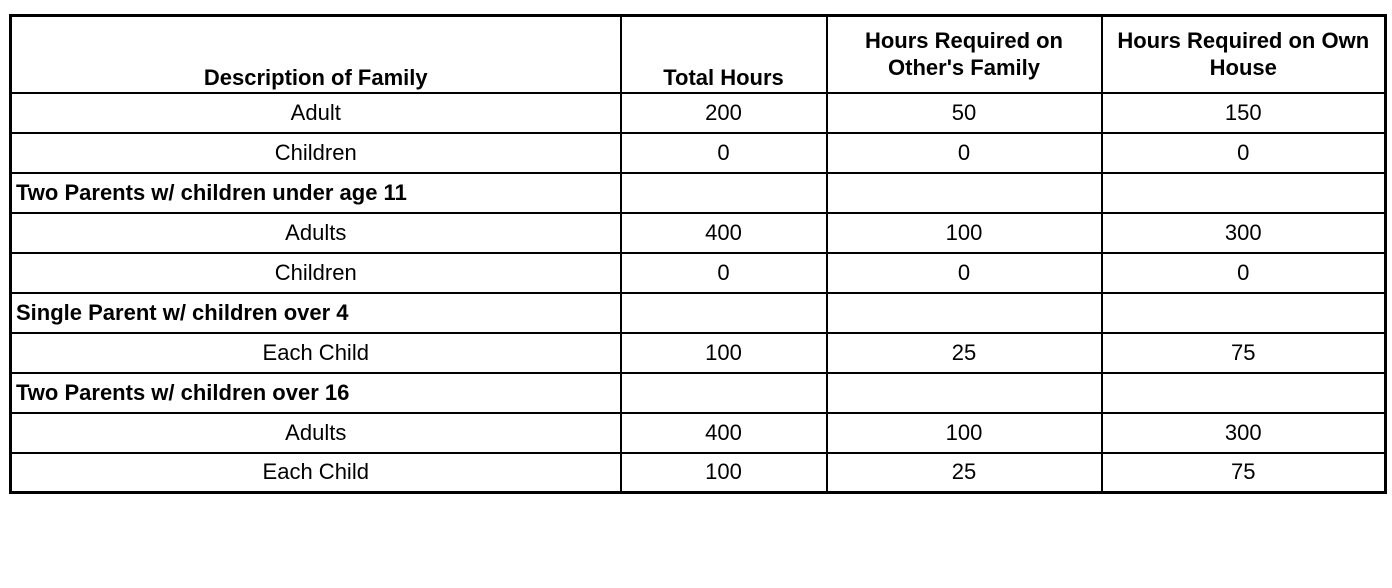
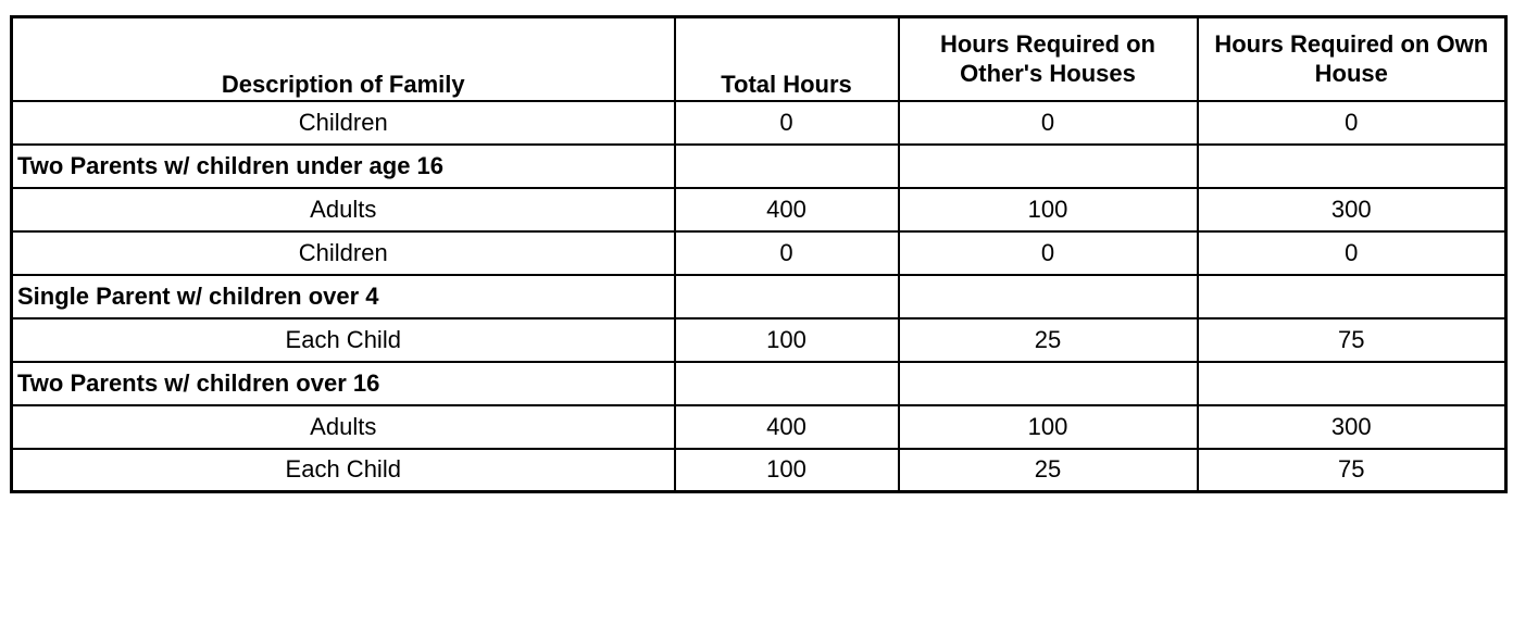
- Description of Family	Total Hours	Hours Required on Other's Family	Hours Required on Own House
+ Description of Family	Total Hours	Hours Required on Other's Houses	Hours Required on Own House
- Adult	200	50	150
  Children	0	0	0
- Two Parents w/ children under age 11
+ Two Parents w/ children under age 16
  Adults	400	100	300
  Children	0	0	0
  Single Parent w/ children over 4
  Each Child	100	25	75
  Two Parents w/ children over 16
  Adults	400	100	300
  Each Child	100	25	75
